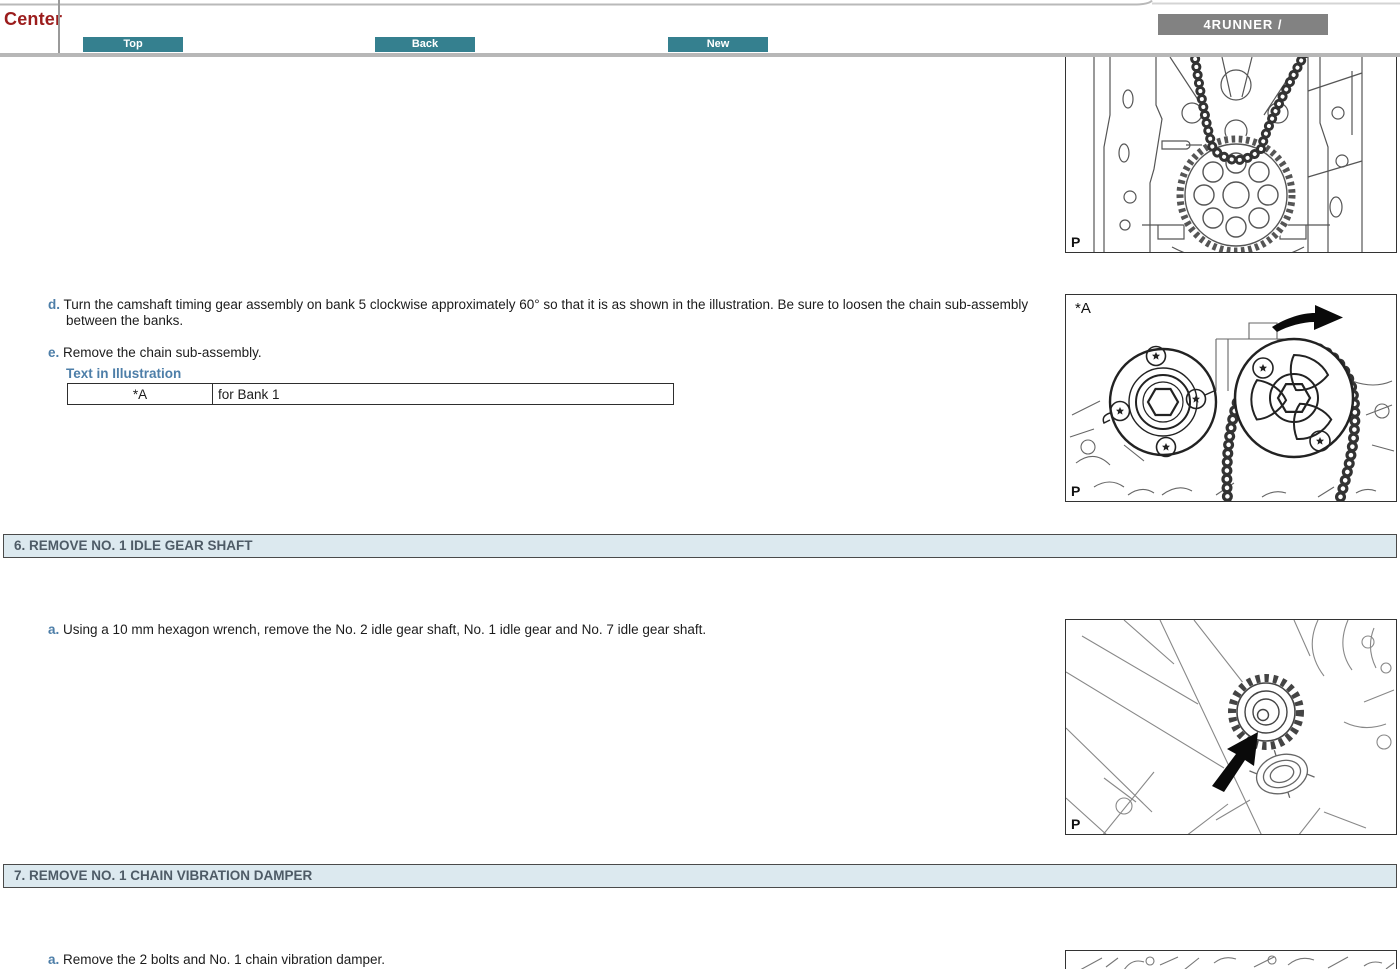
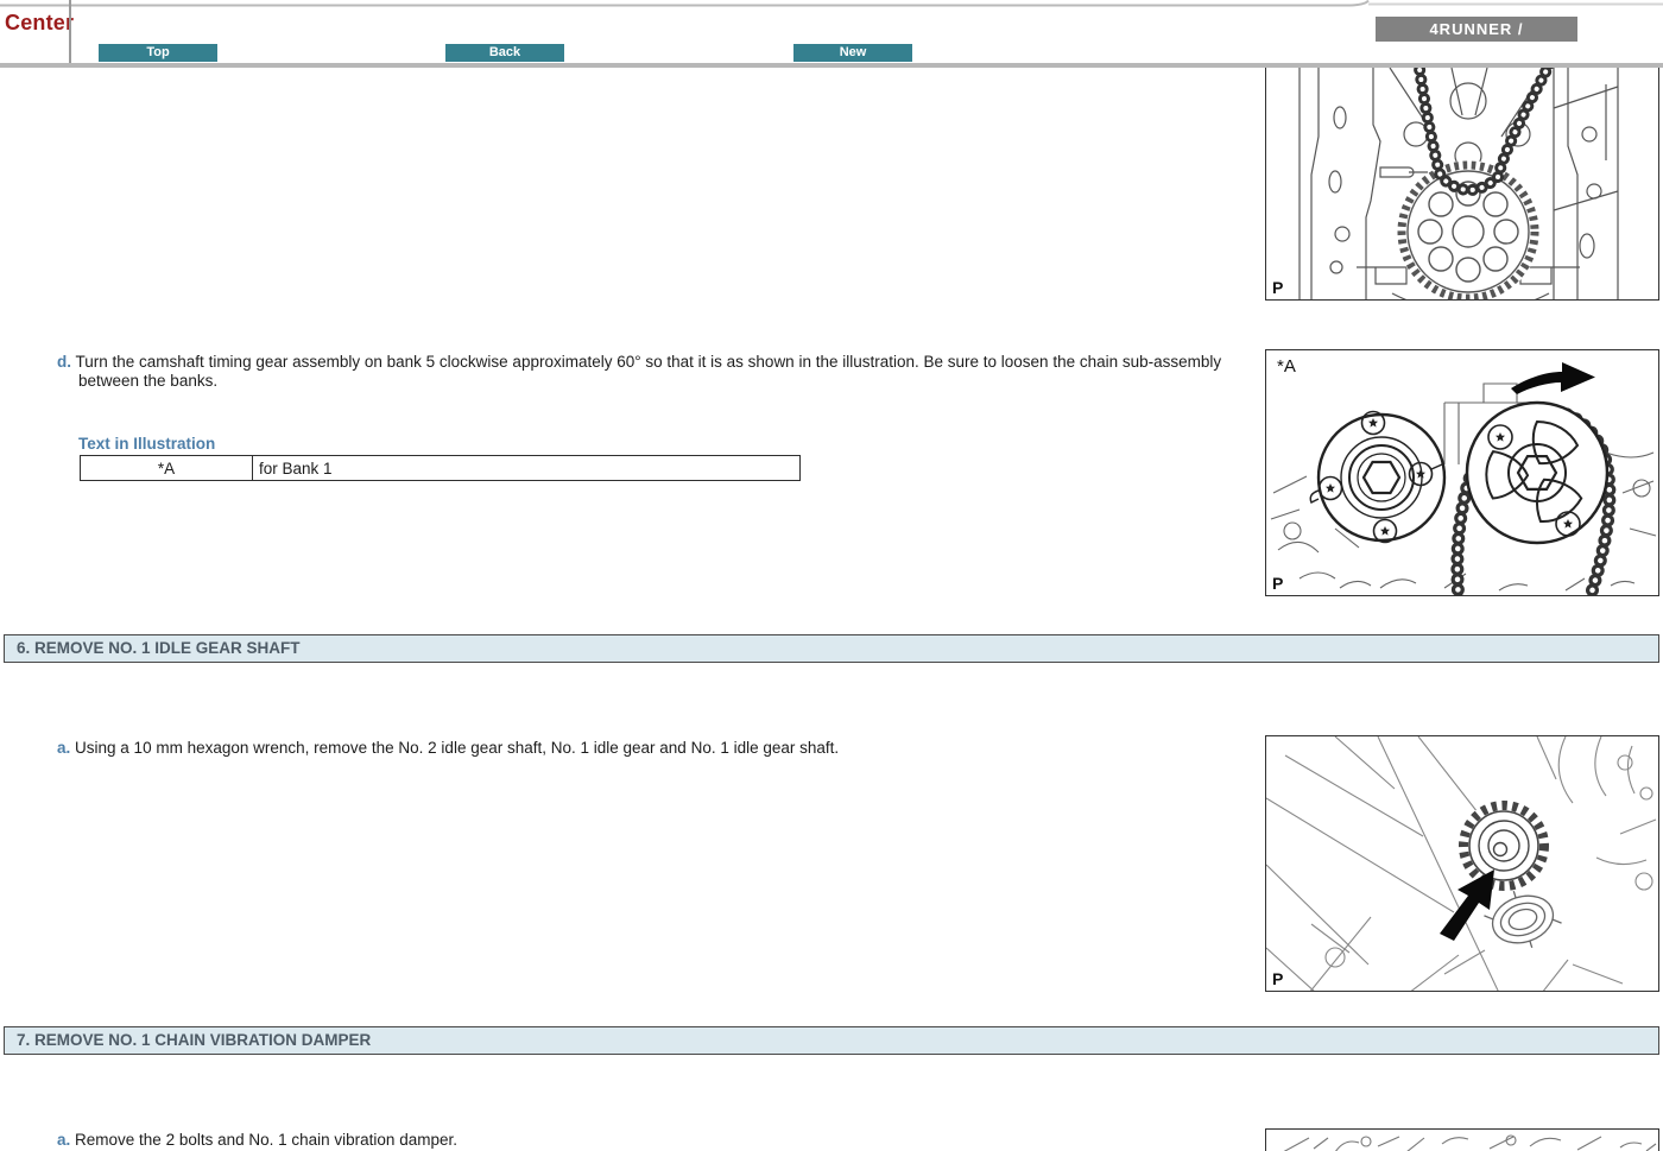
  Cente
  Top
  Back
  New
  4RUNNER /
  d. Turn the camshaft timing gear assembly on bank 5 clockwise approximately 60° so that it is as shown in the illustration. Be sure to loosen the chain sub-assembly between the banks.
- e. Remove the chain sub-assembly.
  Text in Illustration
  *A	for Bank 1
  6. REMOVE NO. 1 IDLE GEAR SHAFT
- a. Using a 10 mm hexagon wrench, remove the No. 2 idle gear shaft, No. 1 idle gear and No. 7 idle gear shaft.
+ a. Using a 10 mm hexagon wrench, remove the No. 2 idle gear shaft, No. 1 idle gear and No. 1 idle gear shaft.
  7. REMOVE NO. 1 CHAIN VIBRATION DAMPER
  a. Remove the 2 bolts and No. 1 chain vibration damper.
  P
  *A
  P
  P
